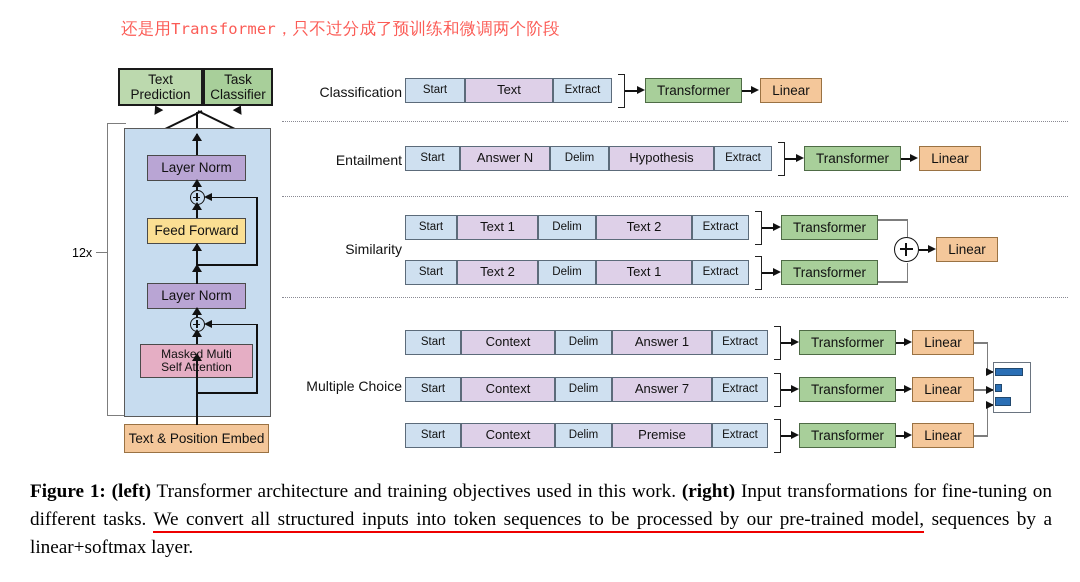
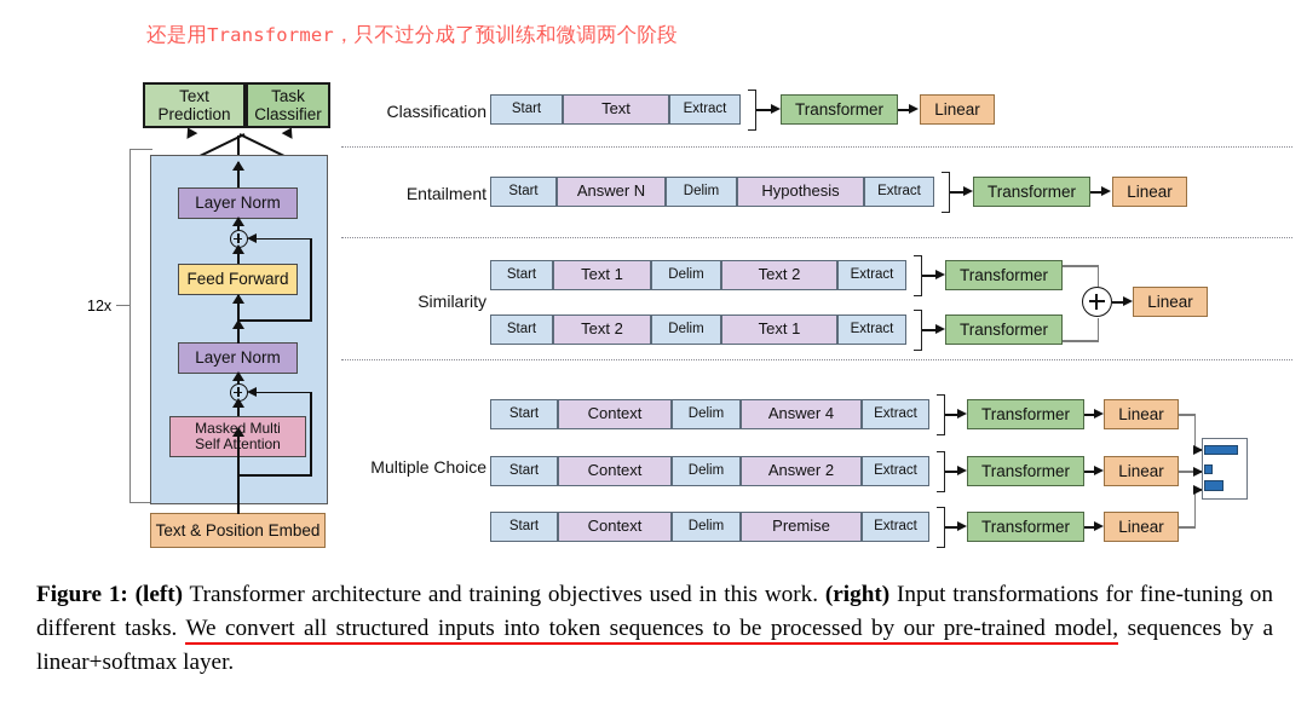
  还是用Transformer，只不过分成了预训练和微调两个阶段
  Text
  Prediction
  Task
  Classifier
  12x
  Layer Norm
  Feed Forward
  Layer Norm
  Masked Multi
  Self Atention
  Text & Position Embed
  Classification
  Start
  Text
  Extract
  Transformer
  Linear
  Entailment
  Start
  Answer N
  Delim
  Hypothesis
  Extract
  Transformer
  Linear
  Similarity
  Start
  Text 1
  Delim
  Text 2
  Extract
  Transformer
  Start
  Text 2
  Delim
  Text 1
  Extract
  Transformer
  Linear
  Multiple Choice
  Start
  Context
  Delim
- Answer 1
+ Answer 4
  Extract
  Transformer
  Linear
  Start
  Context
  Delim
- Answer 7
+ Answer 2
  Extract
  Transformer
  Linear
  Start
  Context
  Delim
  Premise
  Extract
  Transformer
  Linear
  Figure 1: (left) Transformer architecture and training objectives used in this work. (right) Input transformations for fine-tuning on different tasks. We convert all structured inputs into token sequences to be processed by our pre-trained model, sequences by a linear+softmax layer.
